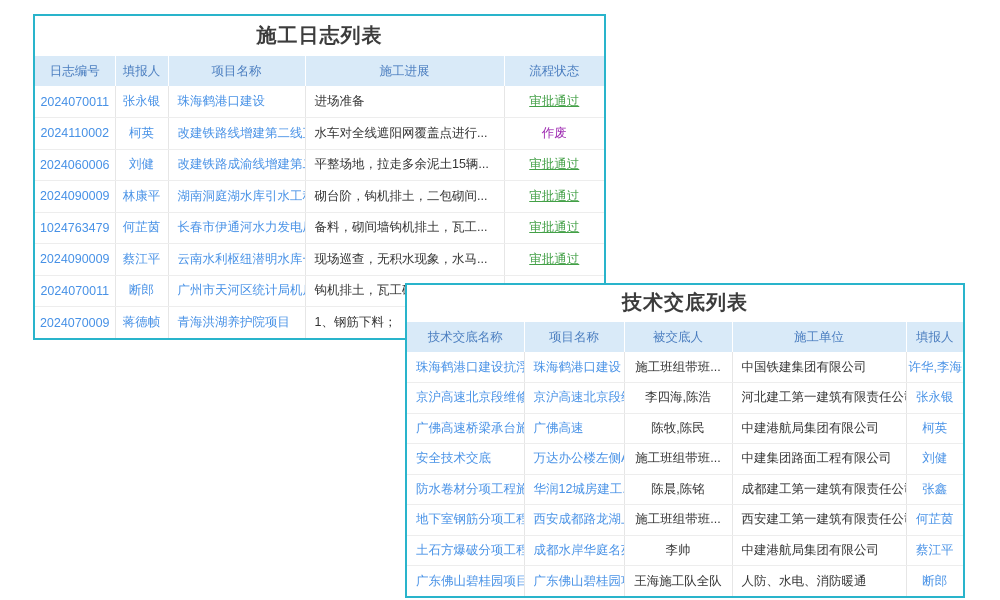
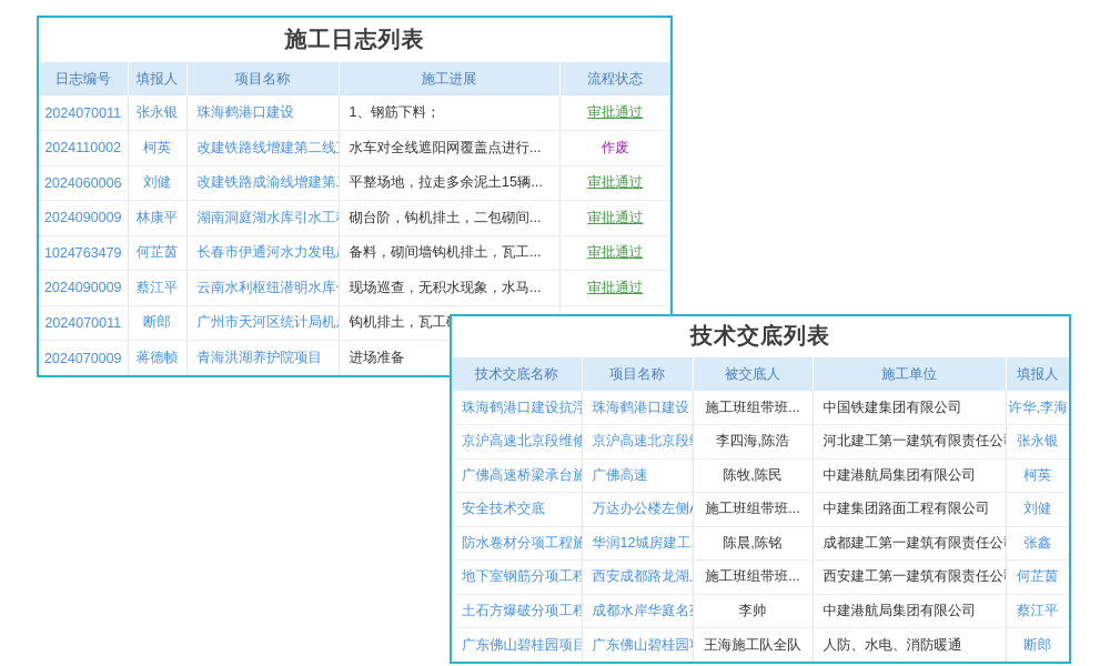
  施工日志列表
  日志编号	填报人	项目名称	施工进展	流程状态
- 2024070011	张永银	珠海鹤港口建设	进场准备	审批通过
+ 2024070011	张永银	珠海鹤港口建设	1、钢筋下料；	审批通过
  2024110002	柯英	改建铁路线增建第二线	水车对全线遮阳网覆盖点进行...	作废
  2024060006	刘健	改建铁路成渝线增建第	平整场地，拉走多余泥土15辆...	审批通过
  2024090009	林康平	湖南洞庭湖水库引水工	砌台阶，钩机排土，二包砌间...	审批通过
  1024763479	何芷茵	长春市伊通河水力发电	备料，砌间墙钩机排土，瓦工...	审批通过
  2024090009	蔡江平	云南水利枢纽潜明水库	现场巡查，无积水现象，水马...	审批通过
- 2024070009	蒋德帧	青海洪湖养护院项目	1、钢筋下料；
+ 2024070009	蒋德帧	青海洪湖养护院项目	进场准备
  技术交底列表
  技术交底名称	项目名称	被交底人	施工单位	填报人
  珠海鹤港口建设抗浮	珠海鹤港口建设	施工班组带班...	中国铁建集团有限公司	许华,李海
  京沪高速北京段维修	京沪高速北京段	李四海,陈浩	河北建工第一建筑有限责任公	张永银
  广佛高速桥梁承台施	广佛高速	陈牧,陈民	中建港航局集团有限公司	柯英
  安全技术交底	万达办公楼左侧	施工班组带班...	中建集团路面工程有限公司	刘健
  防水卷材分项工程施	华润12城房建工	陈晨,陈铭	成都建工第一建筑有限责任公	张鑫
  地下室钢筋分项工程	西安成都路龙湖	施工班组带班...	西安建工第一建筑有限责任公	何芷茵
  土石方爆破分项工程	成都水岸华庭名	李帅	中建港航局集团有限公司	蔡江平
  广东佛山碧桂园项目	广东佛山碧桂园	王海施工队全队	人防、水电、消防暖通	断郎
